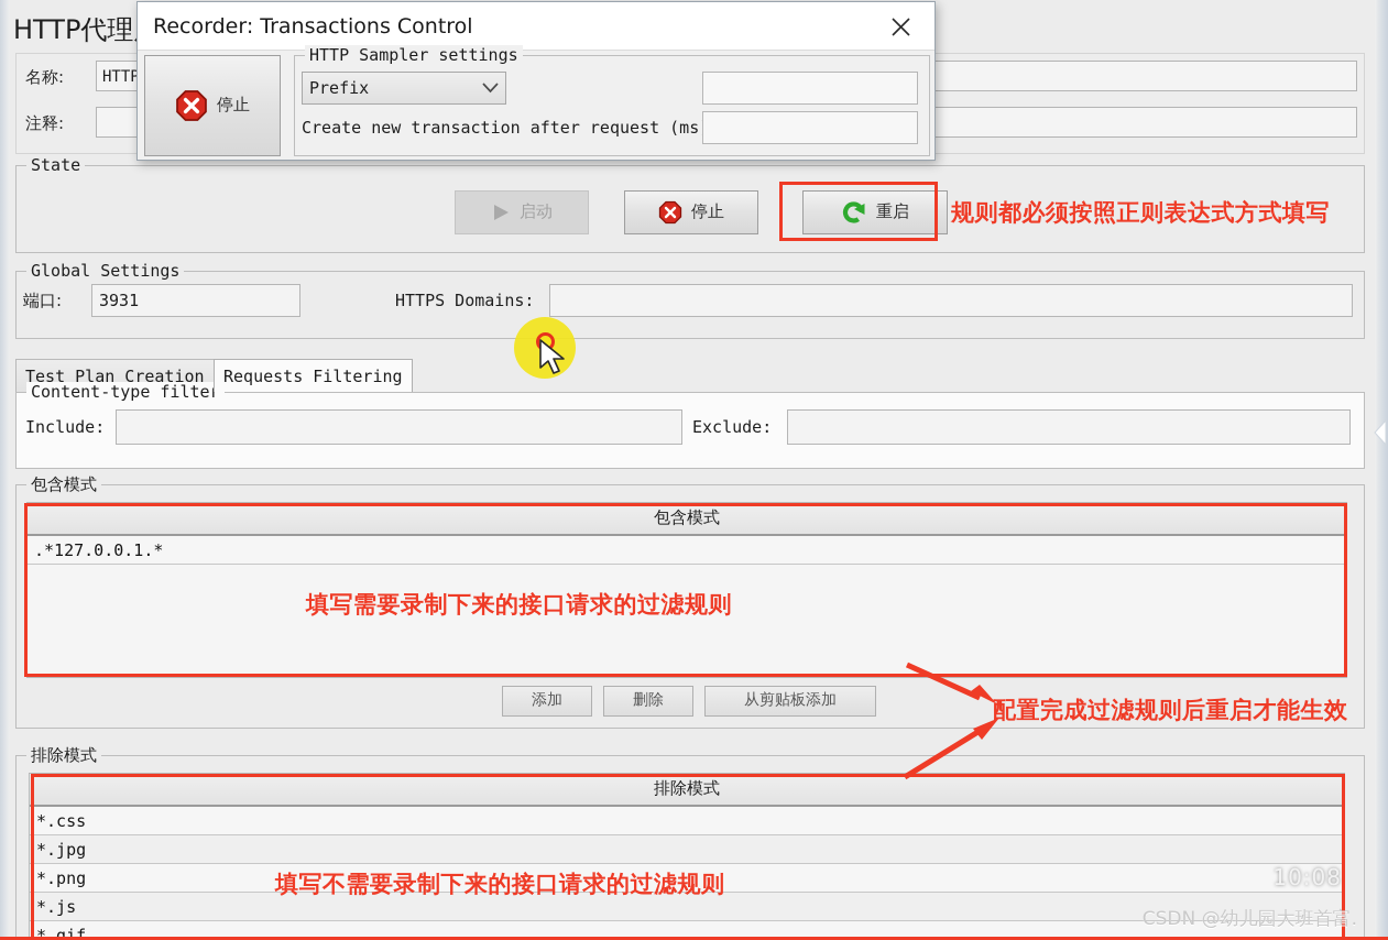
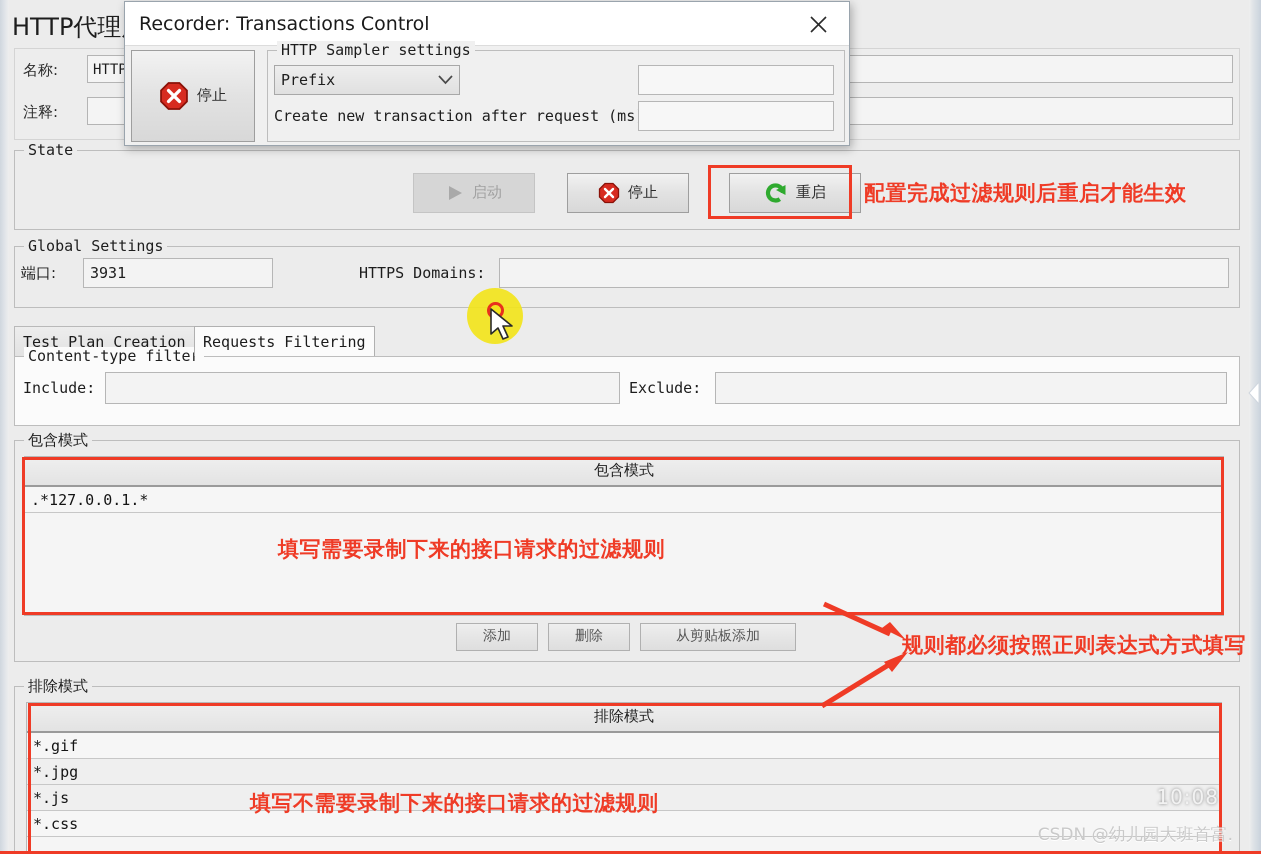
  HTTP代理
  名称:
  HTTP
  注释:
  State
  启动
  停止
  重启
  Global Settings
  端口:
  3931
  HTTPS Domains:
  Test Plan Creation
  Requests Filtering
  Content-type filter
  Include:
  Exclude:
  包含模式
  包含模式
  .*127.0.0.1.*
  添加
  删除
  从剪贴板添加
  排除模式
  排除模式
- *.css
+ *.gif
  *.jpg
- *.png
  *.js
- *.gif
+ *.css
- 规则都必须按照正则表达式方式填写
+ 配置完成过滤规则后重启才能生效
  填写需要录制下来的接口请求的过滤规则
- 配置完成过滤规则后重启才能生效
+ 规则都必须按照正则表达式方式填写
  填写不需要录制下来的接口请求的过滤规则
  Recorder: Transactions Control
  停止
  HTTP Sampler settings
  Prefix
  Create new transaction after request (ms
  10:08
  CSDN @幼儿园大班首富.
